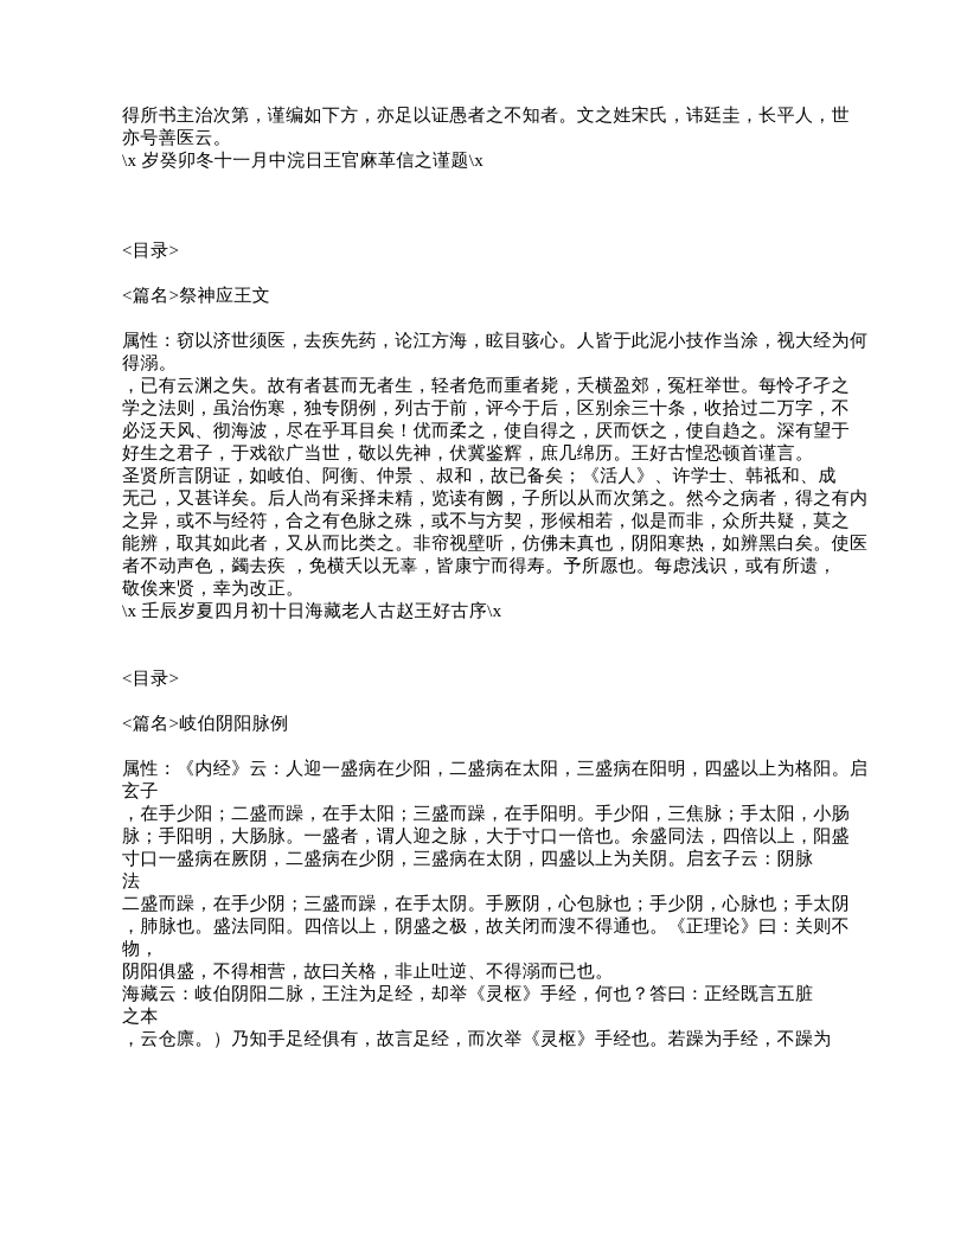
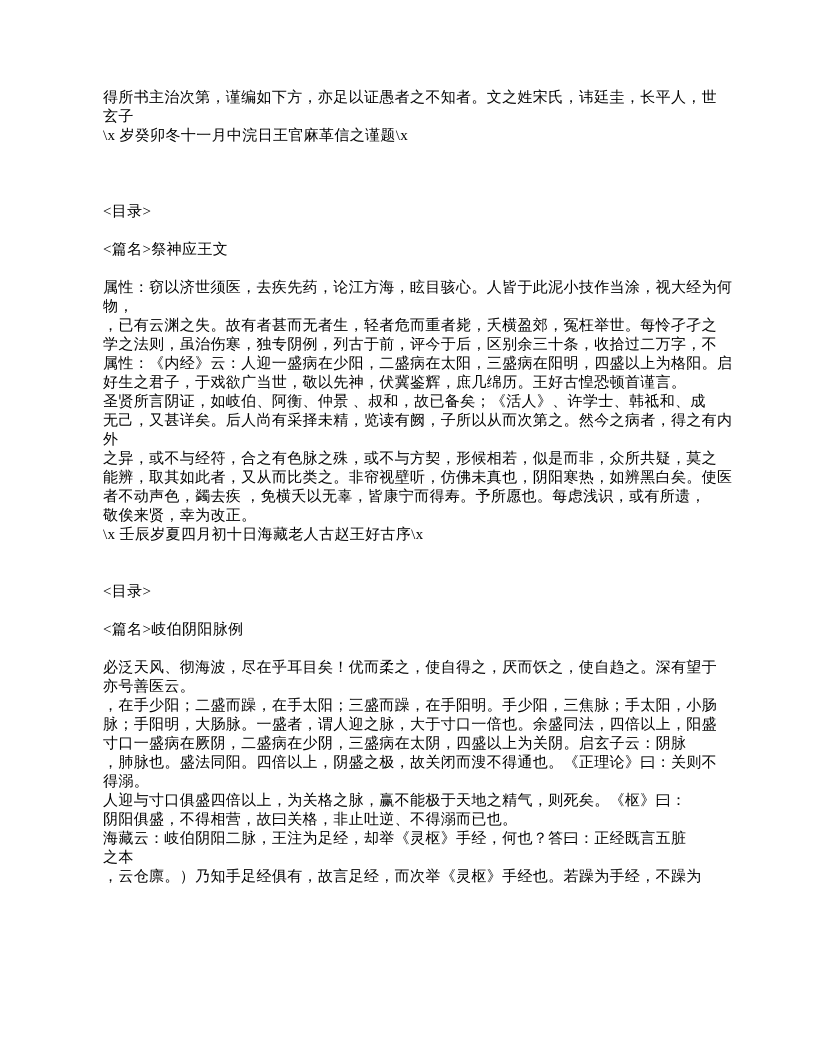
  得所书主治次第，谨编如下方，亦足以证愚者之不知者。文之姓宋氏，讳廷圭，长平人，世
- 亦号善医云。
+ 玄子
  \x 岁癸卯冬十一月中浣日王官麻革信之谨题\x
  <目录>
  <篇名>祭神应王文
  属性：窃以济世须医，去疾先药，论江方海，眩目骇心。人皆于此泥小技作当涂，视大经为何
- 得溺。
+ 物，
  ，已有云渊之失。故有者甚而无者生，轻者危而重者毙，夭横盈郊，冤枉举世。每怜孑孑之
  学之法则，虽治伤寒，独专阴例，列古于前，评今于后，区别余三十条，收拾过二万字，不
- 必泛天风、彻海波，尽在乎耳目矣！优而柔之，使自得之，厌而饫之，使自趋之。深有望于
+ 属性：《内经》云：人迎一盛病在少阳，二盛病在太阳，三盛病在阳明，四盛以上为格阳。启
  好生之君子，于戏欲广当世，敬以先神，伏冀鉴辉，庶几绵历。王好古惶恐顿首谨言。
  圣贤所言阴证，如岐伯、阿衡、仲景 、叔和，故已备矣；《活人》、许学士、韩祗和、成
  无己，又甚详矣。后人尚有采择未精，览读有阙，子所以从而次第之。然今之病者，得之有内
+ 外
  之异，或不与经符，合之有色脉之殊，或不与方契，形候相若，似是而非，众所共疑，莫之
  能辨，取其如此者，又从而比类之。非帘视壁听，仿佛未真也，阴阳寒热，如辨黑白矣。使医
  者不动声色，蠲去疾 ，免横夭以无辜，皆康宁而得寿。予所愿也。每虑浅识，或有所遗，
  敬俟来贤，幸为改正。
  \x 壬辰岁夏四月初十日海藏老人古赵王好古序\x
  <目录>
  <篇名>岐伯阴阳脉例
- 属性：《内经》云：人迎一盛病在少阳，二盛病在太阳，三盛病在阳明，四盛以上为格阳。启
+ 必泛天风、彻海波，尽在乎耳目矣！优而柔之，使自得之，厌而饫之，使自趋之。深有望于
- 玄子
+ 亦号善医云。
  ，在手少阳；二盛而躁，在手太阳；三盛而躁，在手阳明。手少阳，三焦脉；手太阳，小肠
  脉；手阳明，大肠脉。一盛者，谓人迎之脉，大于寸口一倍也。余盛同法，四倍以上，阳盛
  寸口一盛病在厥阴，二盛病在少阴，三盛病在太阴，四盛以上为关阴。启玄子云：阴脉
- 法
- 二盛而躁，在手少阴；三盛而躁，在手太阴。手厥阴，心包脉也；手少阴，心脉也；手太阴
  ，肺脉也。盛法同阳。四倍以上，阴盛之极，故关闭而溲不得通也。《正理论》曰：关则不
- 物，
+ 得溺。
+ 人迎与寸口俱盛四倍以上，为关格之脉，赢不能极于天地之精气，则死矣。《枢》曰：
  阴阳俱盛，不得相营，故曰关格，非止吐逆、不得溺而已也。
  海藏云：岐伯阴阳二脉，王注为足经，却举《灵枢》手经，何也？答曰：正经既言五脏
  之本
  ，云仓廪。）乃知手足经俱有，故言足经，而次举《灵枢》手经也。若躁为手经，不躁为
